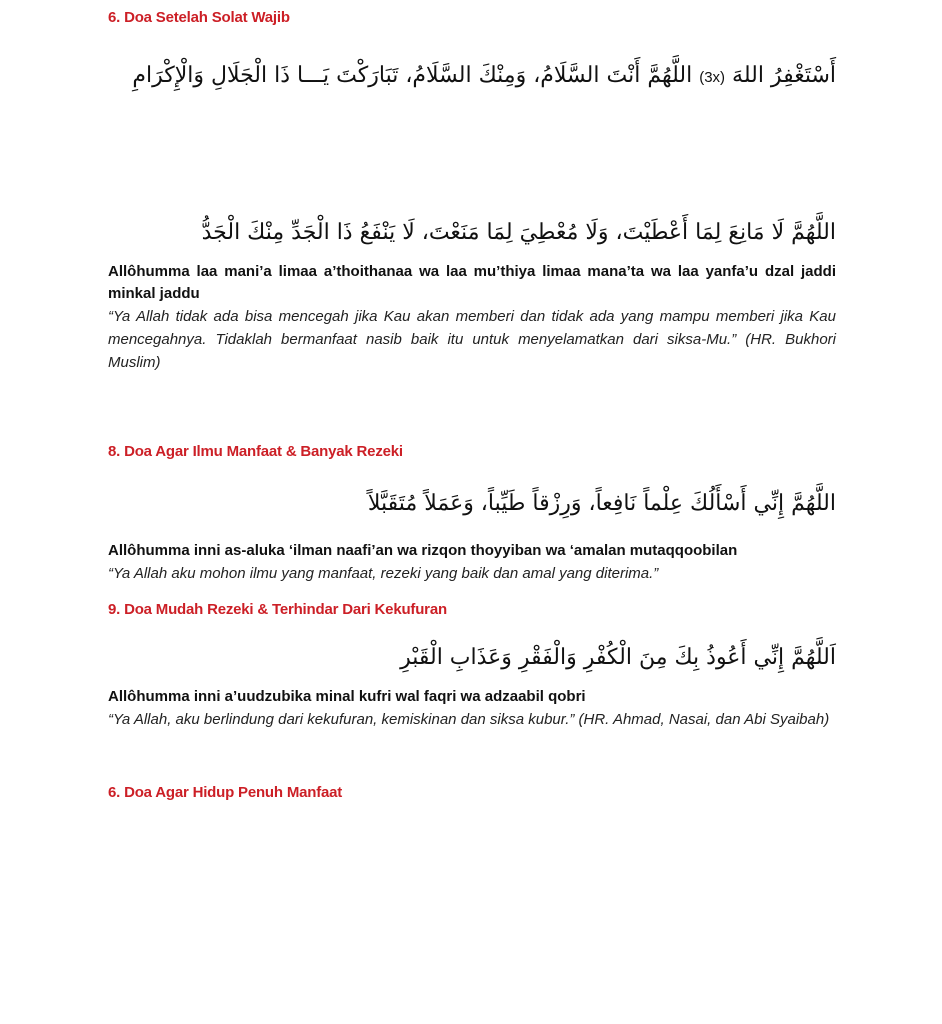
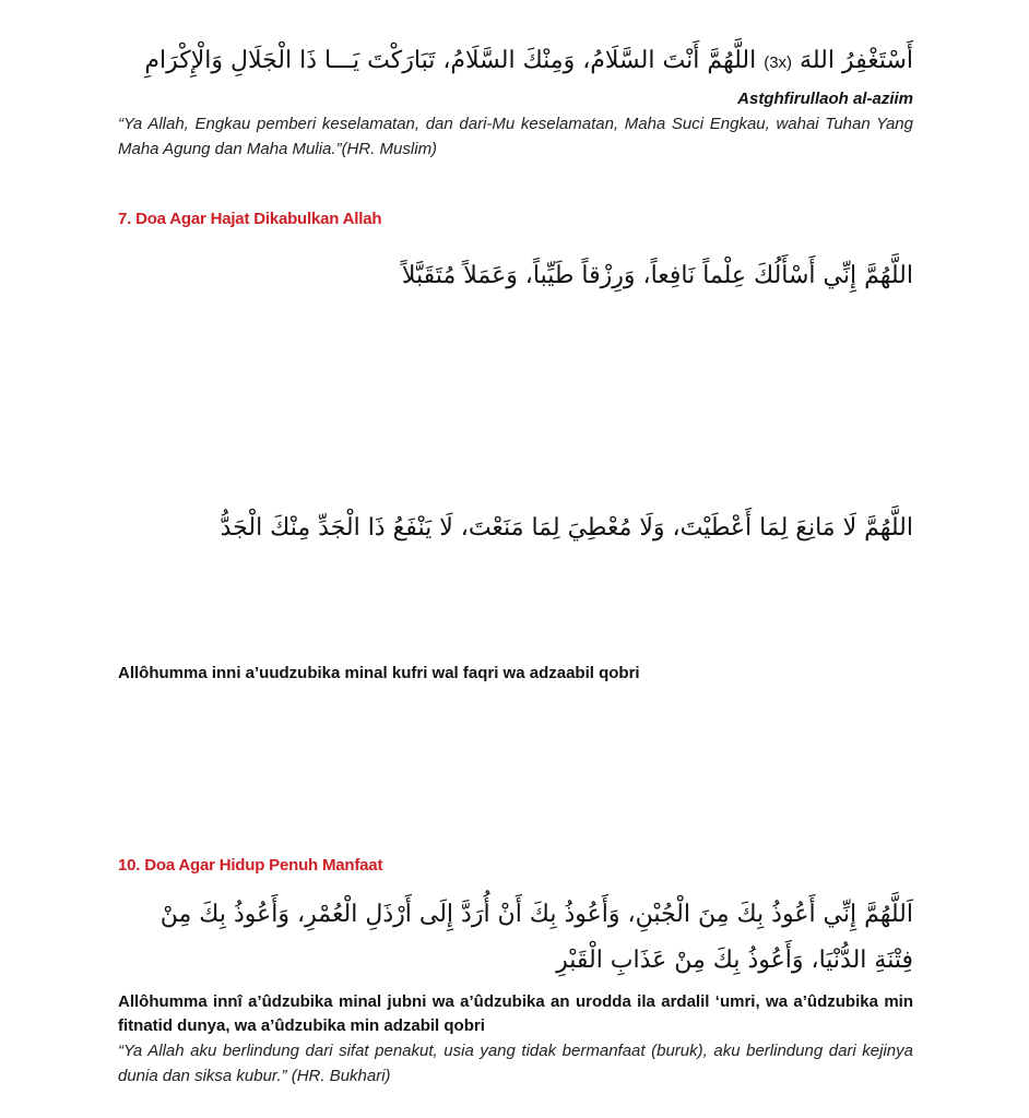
- 6. Doa Setelah Solat Wajib
  أَسْتَغْفِرُ اللهَ (3x) اللَّهُمَّ أَنْتَ السَّلَامُ، وَمِنْكَ السَّلَامُ، تَبَارَكْتَ يَـــا ذَا الْجَلَالِ وَالْإِكْرَامِ
+ Astghfirullaoh al-aziim
+ “Ya Allah, Engkau pemberi keselamatan, dan dari-Mu keselamatan, Maha Suci Engkau, wahai Tuhan Yang Maha Agung dan Maha Mulia.”(HR. Muslim)
+ 7. Doa Agar Hajat Dikabulkan Allah
- اللَّهُمَّ لَا مَانِعَ لِمَا أَعْطَيْتَ، وَلَا مُعْطِيَ لِمَا مَنَعْتَ، لَا يَنْفَعُ ذَا الْجَدِّ مِنْكَ الْجَدُّ
+ اللَّهُمَّ إِنِّي أَسْأَلُكَ عِلْماً نَافِعاً، وَرِزْقاً طَيِّباً، وَعَمَلاً مُتَقَبَّلاً
- Allôhumma laa mani’a limaa a’thoithanaa wa laa mu’thiya limaa mana’ta wa laa yanfa’u dzal jaddi minkal jaddu
- “Ya Allah tidak ada bisa mencegah jika Kau akan memberi dan tidak ada yang mampu memberi jika Kau mencegahnya. Tidaklah bermanfaat nasib baik itu untuk menyelamatkan dari siksa-Mu.” (HR. Bukhori Muslim)
- 8. Doa Agar Ilmu Manfaat & Banyak Rezeki
- اللَّهُمَّ إِنِّي أَسْأَلُكَ عِلْماً نَافِعاً، وَرِزْقاً طَيِّباً، وَعَمَلاً مُتَقَبَّلاً
+ اللَّهُمَّ لَا مَانِعَ لِمَا أَعْطَيْتَ، وَلَا مُعْطِيَ لِمَا مَنَعْتَ، لَا يَنْفَعُ ذَا الْجَدِّ مِنْكَ الْجَدُّ
- Allôhumma inni as-aluka ‘ilman naafi’an wa rizqon thoyyiban wa ‘amalan mutaqqoobilan
- “Ya Allah aku mohon ilmu yang manfaat, rezeki yang baik dan amal yang diterima.”
- 9. Doa Mudah Rezeki & Terhindar Dari Kekufuran
- اَللَّهُمَّ إِنِّي أَعُوذُ بِكَ مِنَ الْكُفْرِ وَالْفَقْرِ وَعَذَابِ الْقَبْرِ
  Allôhumma inni a’uudzubika minal kufri wal faqri wa adzaabil qobri
- “Ya Allah, aku berlindung dari kekufuran, kemiskinan dan siksa kubur.” (HR. Ahmad, Nasai, dan Abi Syaibah)
- 6. Doa Agar Hidup Penuh Manfaat
+ 10. Doa Agar Hidup Penuh Manfaat
+ اَللَّهُمَّ إِنِّي أَعُوذُ بِكَ مِنَ الْجُبْنِ، وَأَعُوذُ بِكَ أَنْ أُرَدَّ إِلَى أَرْذَلِ الْعُمْرِ، وَأَعُوذُ بِكَ مِنْ فِتْنَةِ الدُّنْيَا، وَأَعُوذُ بِكَ مِنْ عَذَابِ الْقَبْرِ
+ Allôhumma innî a’ûdzubika minal jubni wa a’ûdzubika an urodda ila ardalil ‘umri, wa a’ûdzubika min fitnatid dunya, wa a’ûdzubika min adzabil qobri
+ “Ya Allah aku berlindung dari sifat penakut, usia yang tidak bermanfaat (buruk), aku berlindung dari kejinya dunia dan siksa kubur.” (HR. Bukhari)
